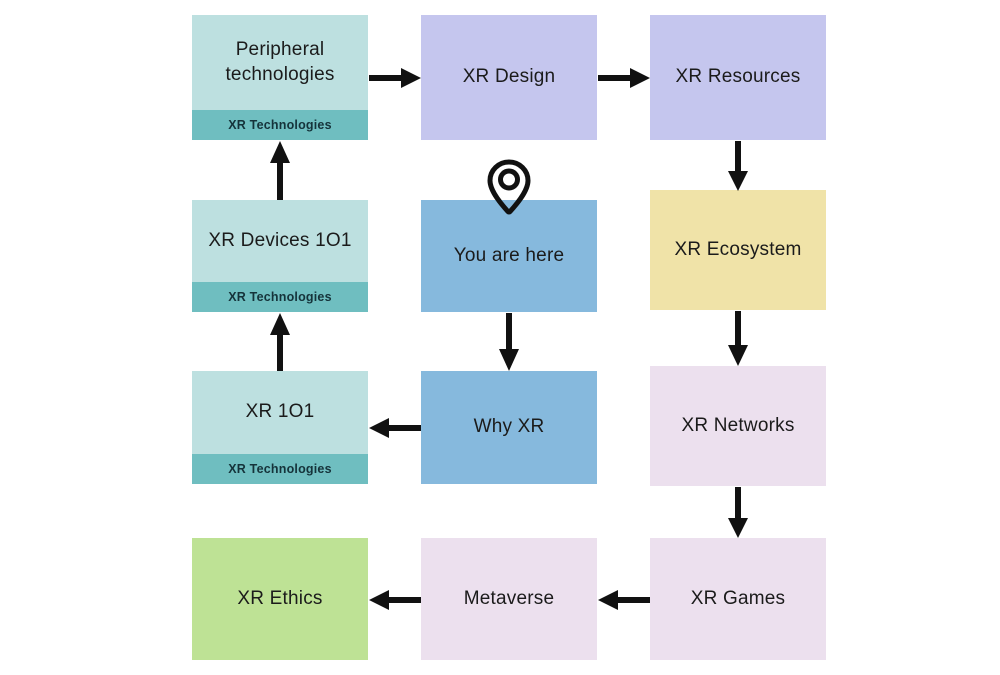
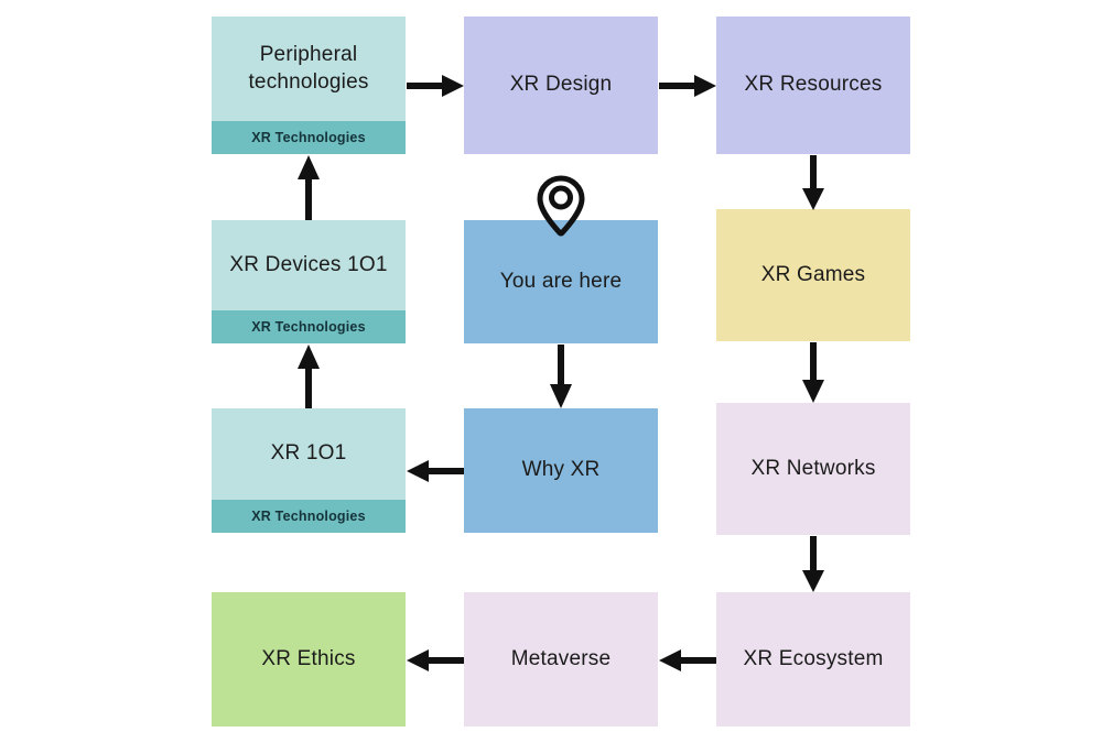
  Peripheral
  technologies
  XR Technologies
  XR Design
  XR Resources
  XR Devices 1O1
  XR Technologies
  You are here
- XR Ecosystem
+ XR Games
  XR 1O1
  XR Technologies
  Why XR
  XR Networks
  XR Ethics
  Metaverse
- XR Games
+ XR Ecosystem
